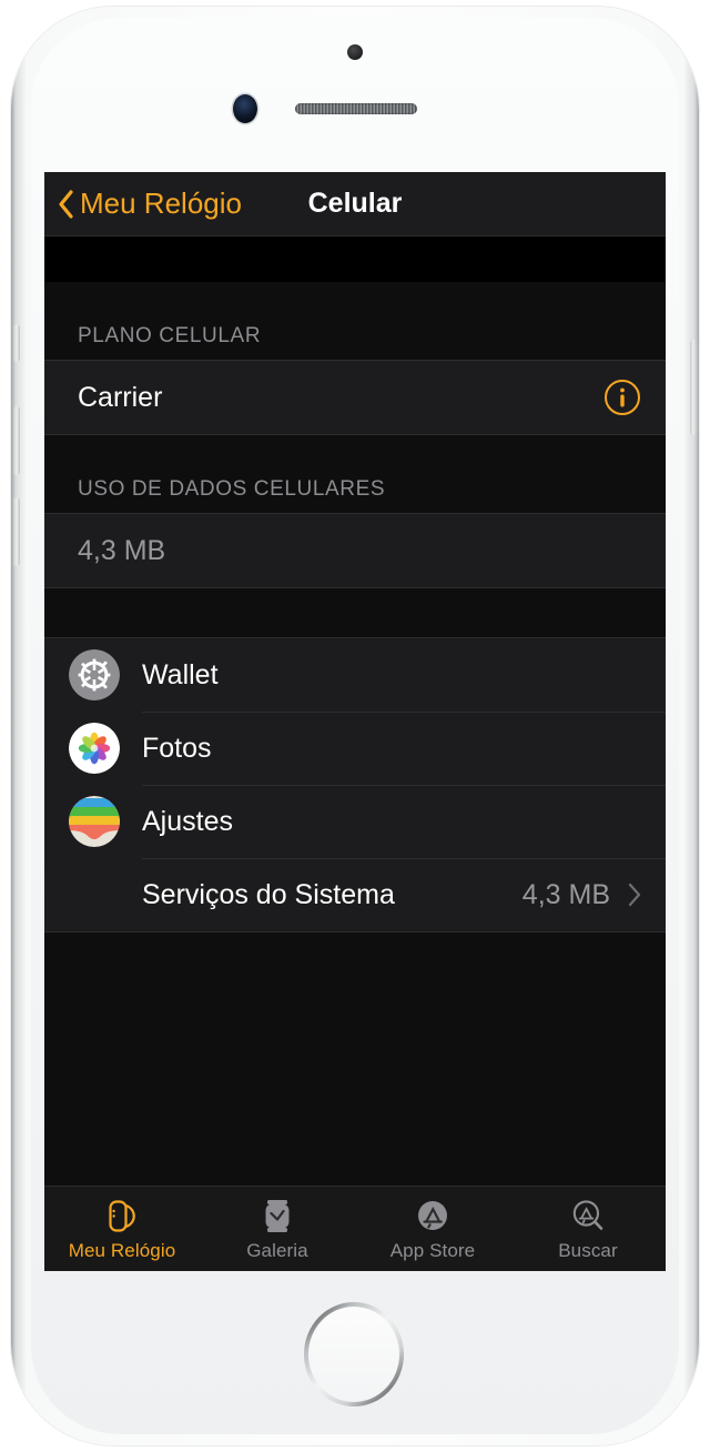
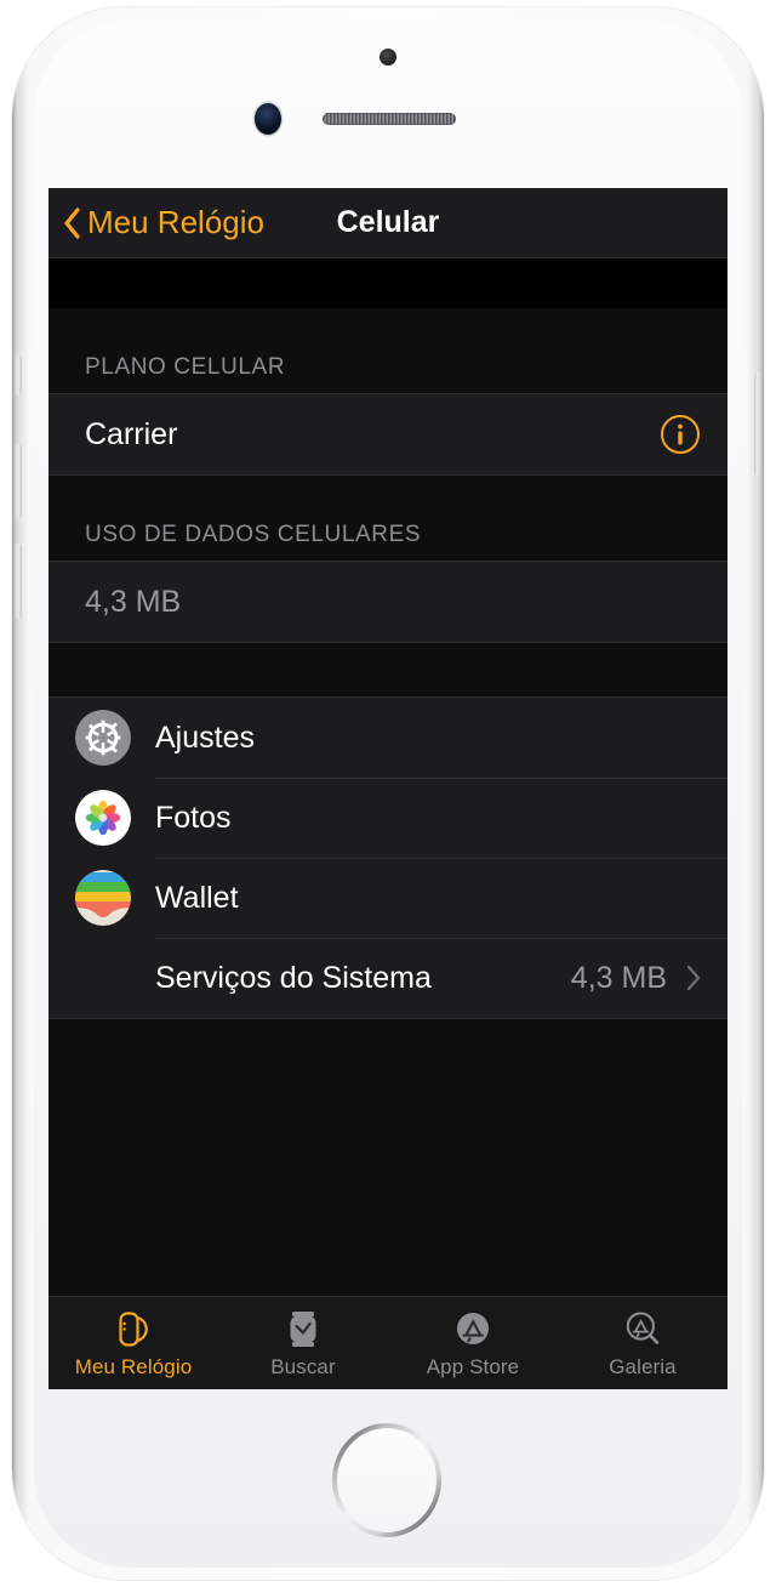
  Meu Relógio
  Celular
  PLANO CELULAR
  Carrier
  USO DE DADOS CELULARES
  4,3 MB
- Wallet
+ Ajustes
  Fotos
- Ajustes
+ Wallet
  Serviços do Sistema
  4,3 MB
  Meu Relógio
- Galeria
+ Buscar
  App Store
- Buscar
+ Galeria
